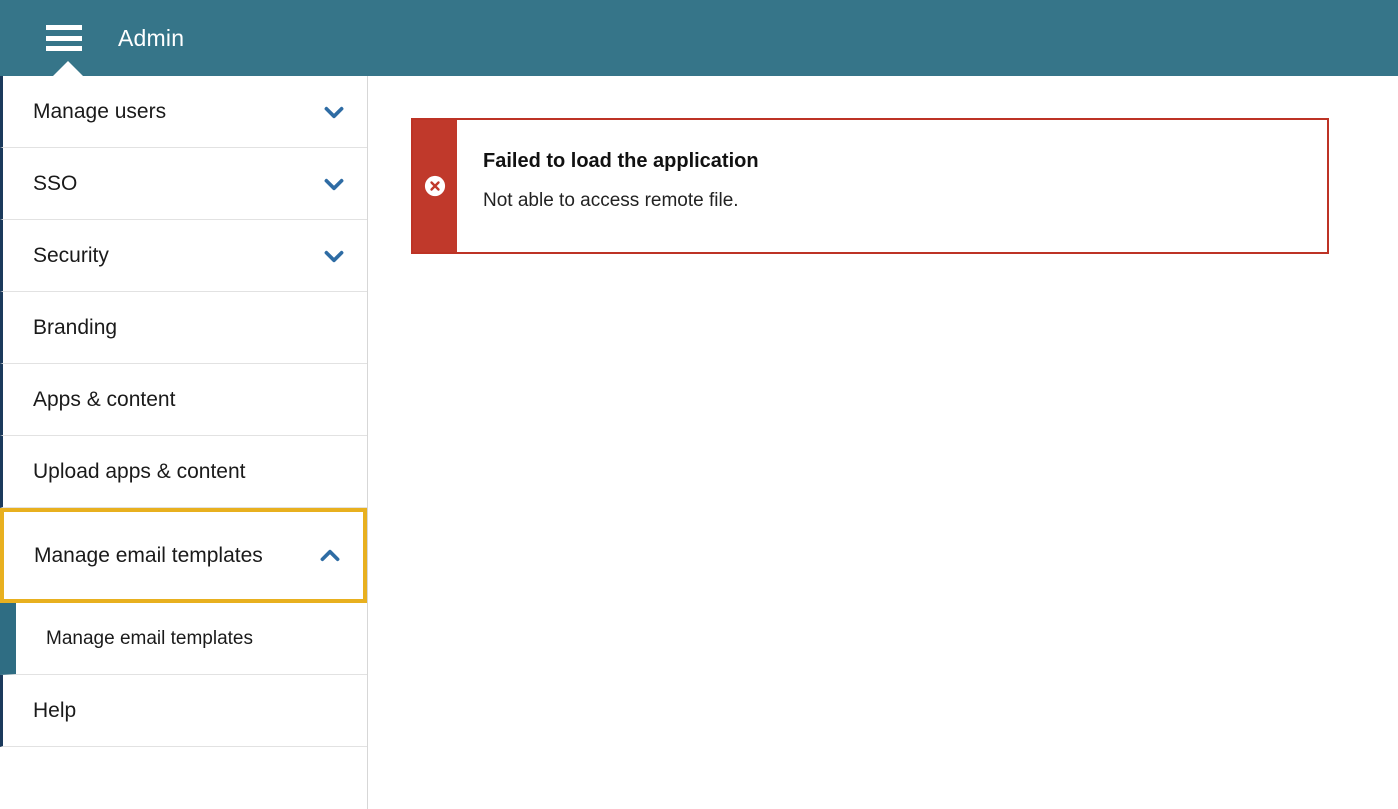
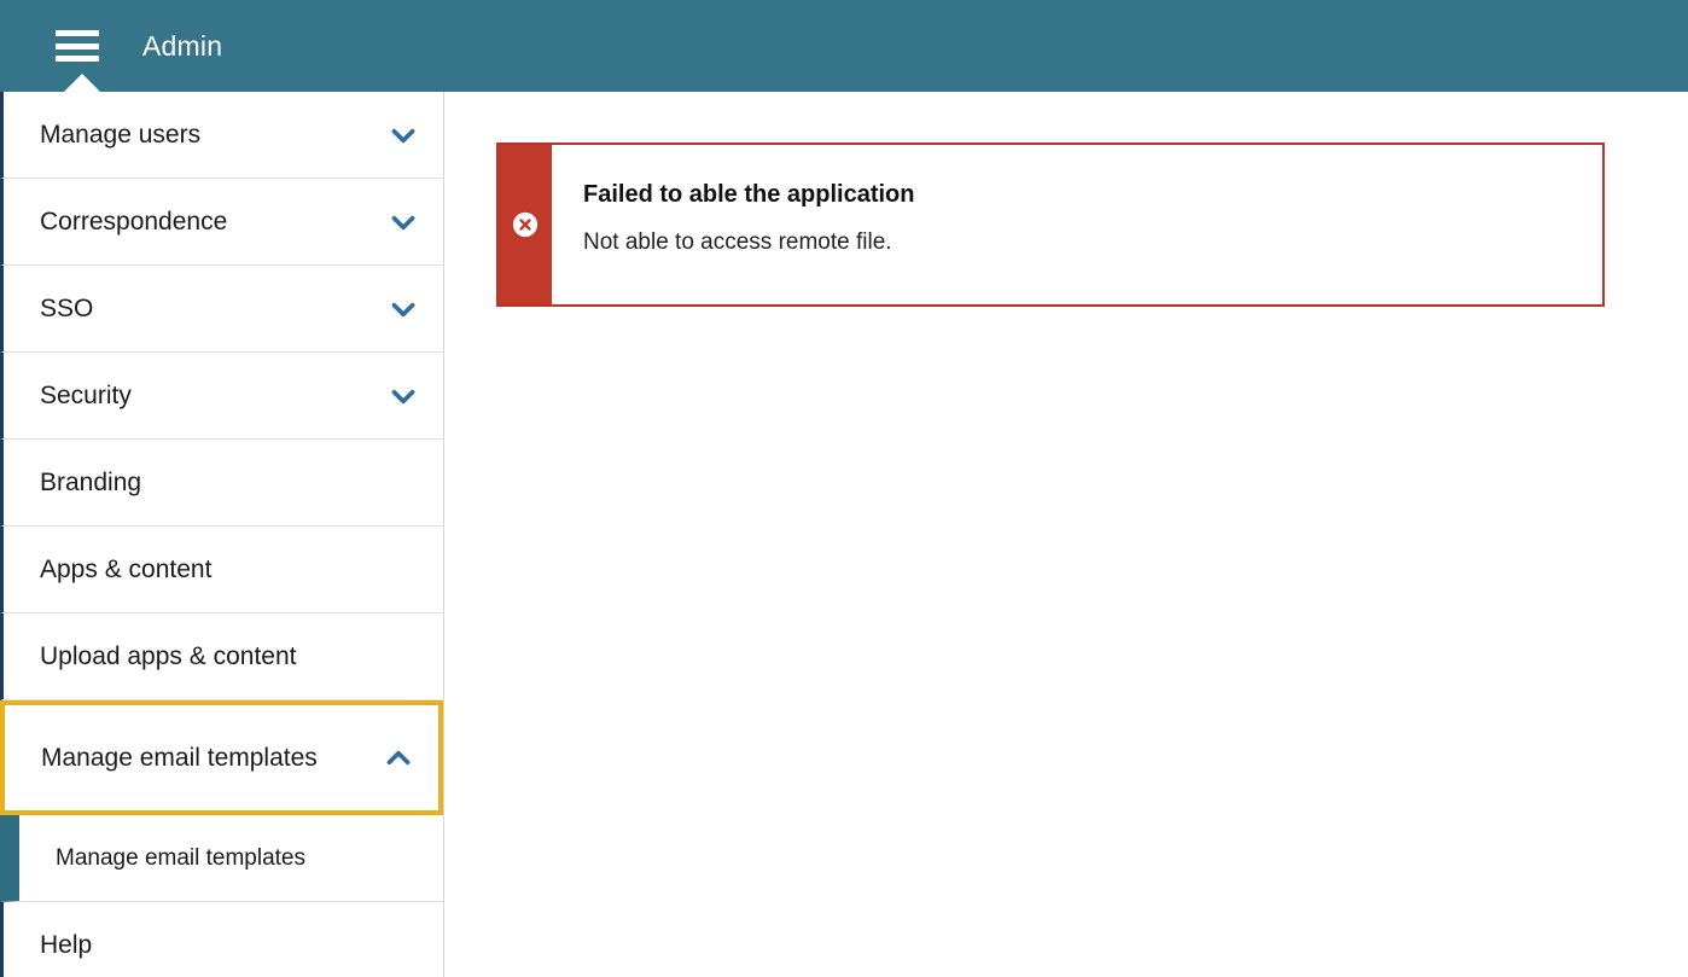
  Admin
  Manage users
+ Correspondence
  SSO
  Security
  Branding
  Apps & content
  Upload apps & content
  Manage email templates
  Manage email templates
  Help
- Failed to load the application
+ Failed to able the application
  Not able to access remote file.
